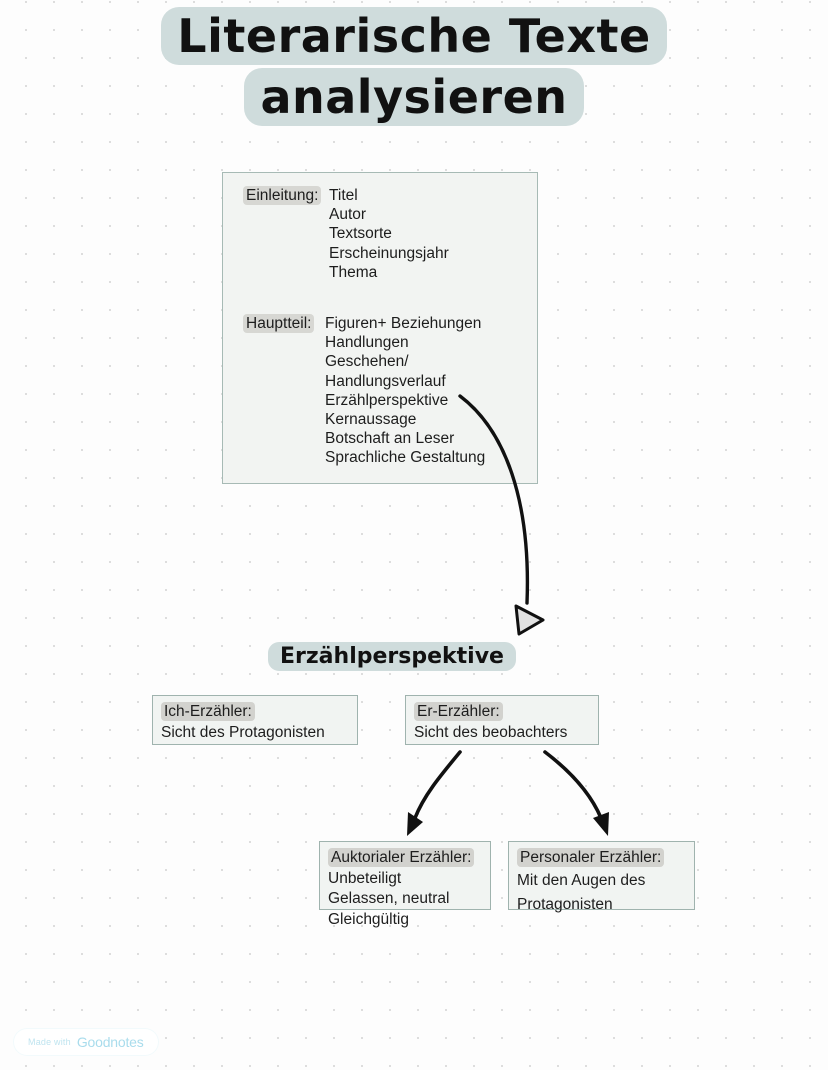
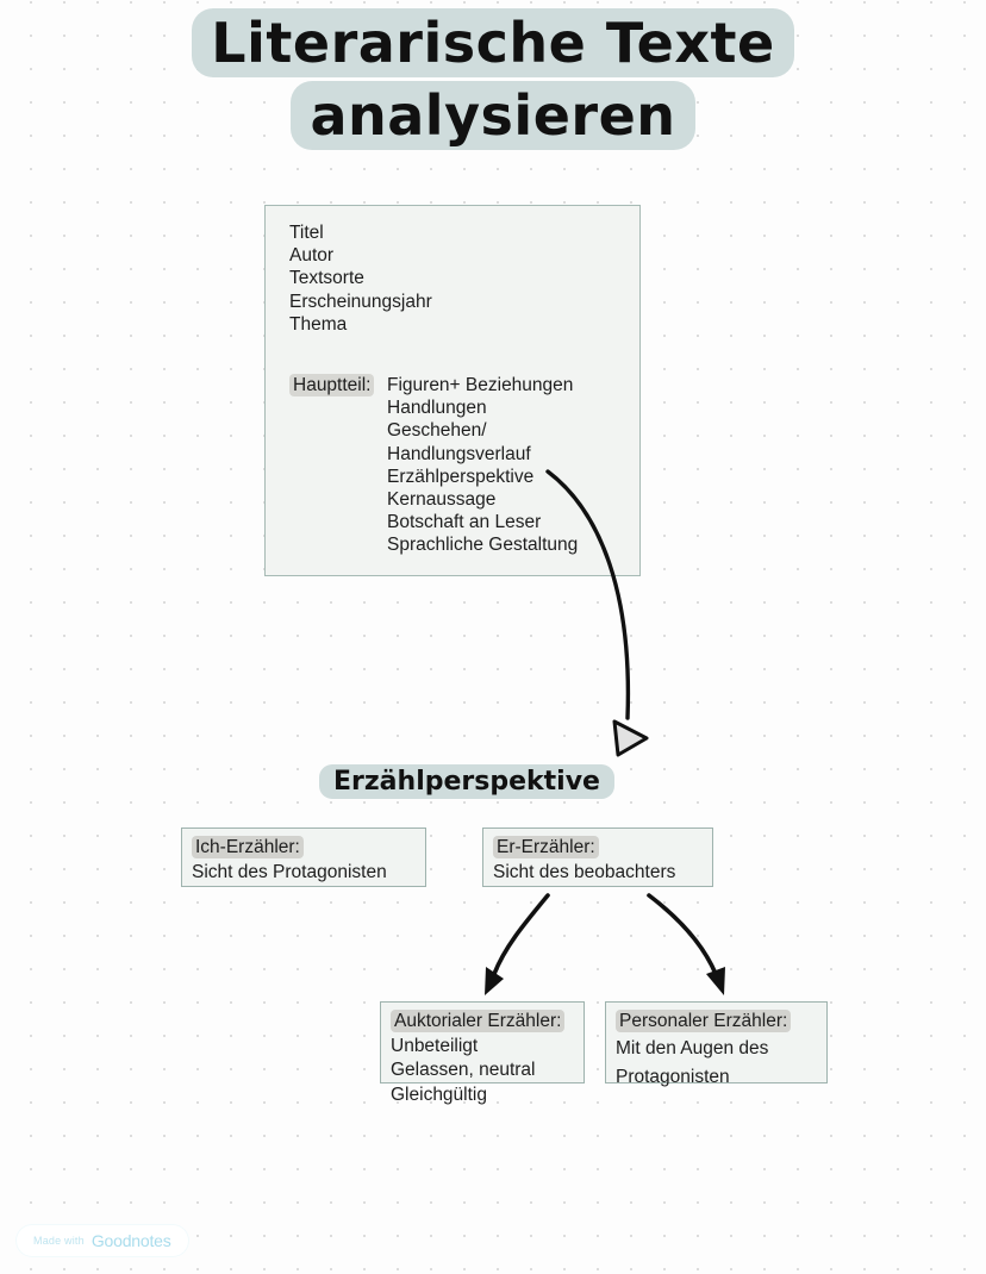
  Literarische Texte
  analysieren
- Einleitung:
  Titel
  Autor
  Textsorte
  Erscheinungsjahr
  Thema
  Hauptteil:
  Figuren+ Beziehungen
  Handlungen
  Geschehen/
  Handlungsverlauf
  Erzählperspektive
  Kernaussage
  Botschaft an Leser
  Sprachliche Gestaltung
  Erzählperspektive
  Ich-Erzähler:
  Sicht des Protagonisten
  Er-Erzähler:
  Sicht des beobachters
  Auktorialer Erzähler:
  Unbeteiligt
  Gelassen, neutral
  Gleichgültig
  Personaler Erzähler:
  Mit den Augen des
  Protagonisten
  Made with
  Goodnotes
